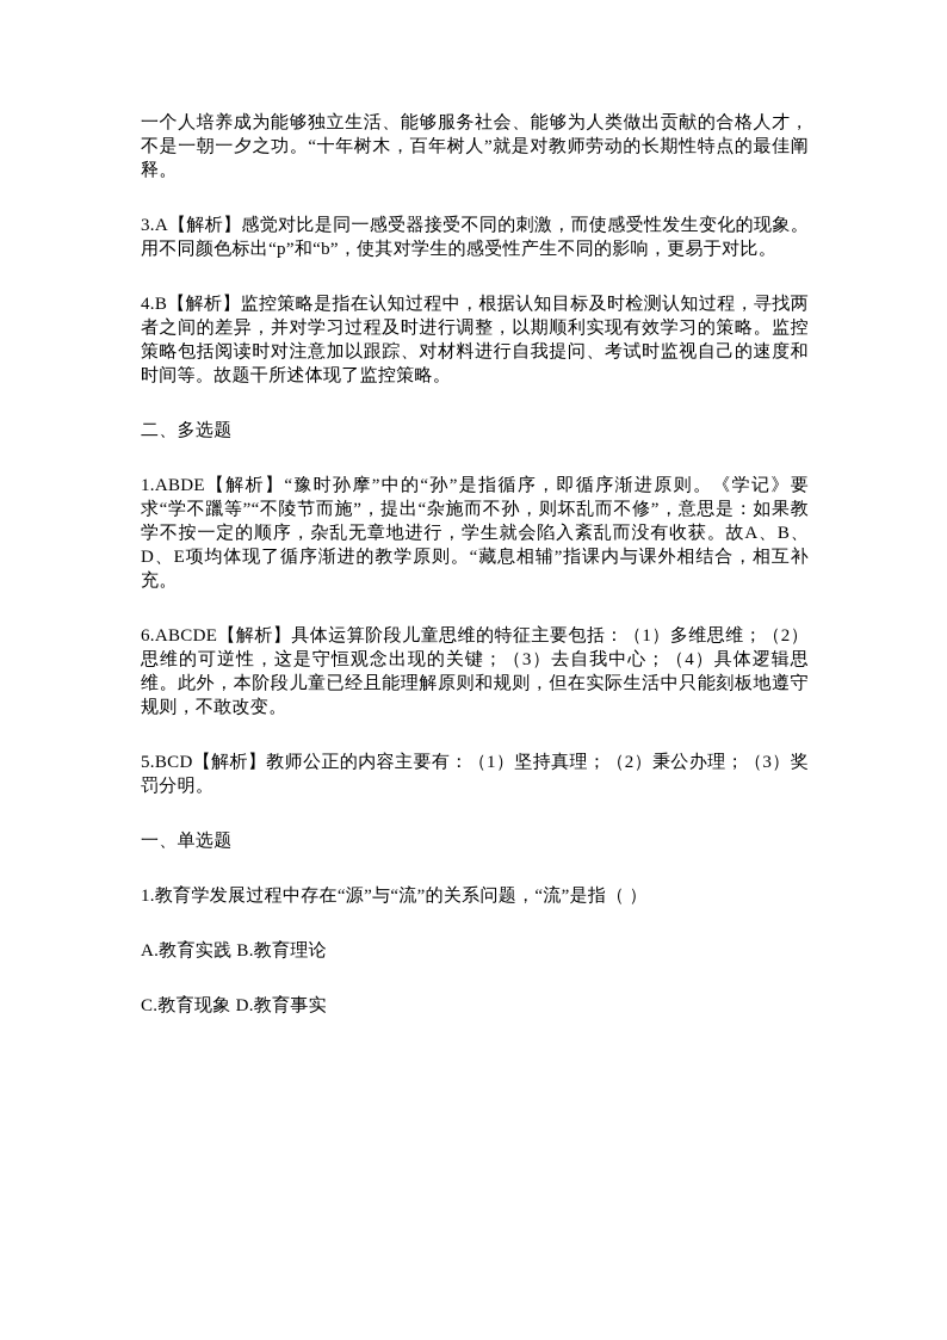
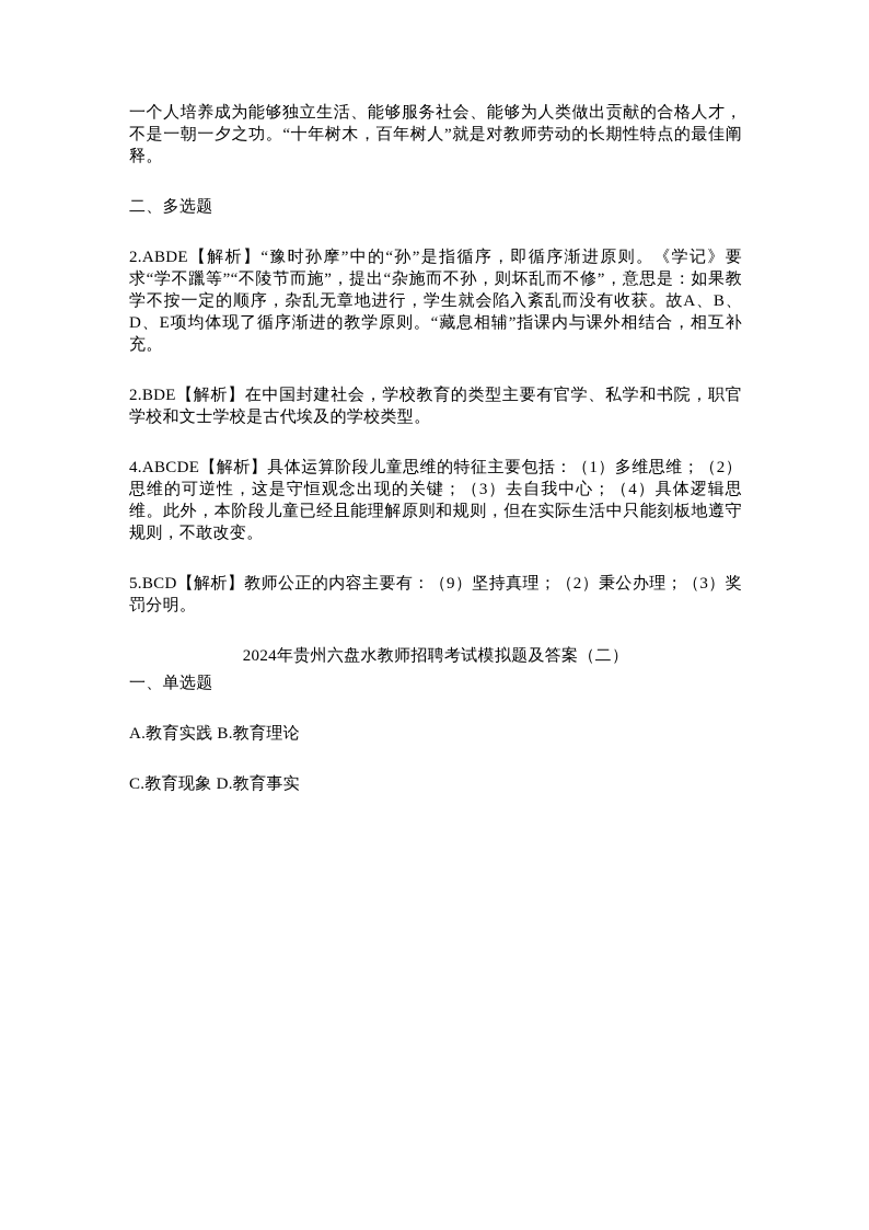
  一个人培养成为能够独立生活、能够服务社会、能够为人类做出贡献的合格人才，不是一朝一夕之功。“十年树木，百年树人”就是对教师劳动的长期性特点的最佳阐释。
- 3.A【解析】感觉对比是同一感受器接受不同的刺激，而使感受性发生变化的现象。用不同颜色标出“p”和“b”，使其对学生的感受性产生不同的影响，更易于对比。
- 4.B【解析】监控策略是指在认知过程中，根据认知目标及时检测认知过程，寻找两者之间的差异，并对学习过程及时进行调整，以期顺利实现有效学习的策略。监控策略包括阅读时对注意加以跟踪、对材料进行自我提问、考试时监视自己的速度和时间等。故题干所述体现了监控策略。
  二、多选题
- 1.ABDE【解析】“豫时孙摩”中的“孙”是指循序，即循序渐进原则。《学记》要求“学不躐等”“不陵节而施”，提出“杂施而不孙，则坏乱而不修”，意思是：如果教学不按一定的顺序，杂乱无章地进行，学生就会陷入紊乱而没有收获。故A、B、D、E项均体现了循序渐进的教学原则。“藏息相辅”指课内与课外相结合，相互补充。
+ 2.ABDE【解析】“豫时孙摩”中的“孙”是指循序，即循序渐进原则。《学记》要求“学不躐等”“不陵节而施”，提出“杂施而不孙，则坏乱而不修”，意思是：如果教学不按一定的顺序，杂乱无章地进行，学生就会陷入紊乱而没有收获。故A、B、D、E项均体现了循序渐进的教学原则。“藏息相辅”指课内与课外相结合，相互补充。
+ 2.BDE【解析】在中国封建社会，学校教育的类型主要有官学、私学和书院，职官学校和文士学校是古代埃及的学校类型。
- 6.ABCDE【解析】具体运算阶段儿童思维的特征主要包括：（1）多维思维；（2）思维的可逆性，这是守恒观念出现的关键；（3）去自我中心；（4）具体逻辑思维。此外，本阶段儿童已经且能理解原则和规则，但在实际生活中只能刻板地遵守规则，不敢改变。
+ 4.ABCDE【解析】具体运算阶段儿童思维的特征主要包括：（1）多维思维；（2）思维的可逆性，这是守恒观念出现的关键；（3）去自我中心；（4）具体逻辑思维。此外，本阶段儿童已经且能理解原则和规则，但在实际生活中只能刻板地遵守规则，不敢改变。
- 5.BCD【解析】教师公正的内容主要有：（1）坚持真理；（2）秉公办理；（3）奖罚分明。
+ 5.BCD【解析】教师公正的内容主要有：（9）坚持真理；（2）秉公办理；（3）奖罚分明。
+ 2024年贵州六盘水教师招聘考试模拟题及答案（二）
  一、单选题
- 1.教育学发展过程中存在“源”与“流”的关系问题，“流”是指（ ）
  A.教育实践 B.教育理论
  C.教育现象 D.教育事实
